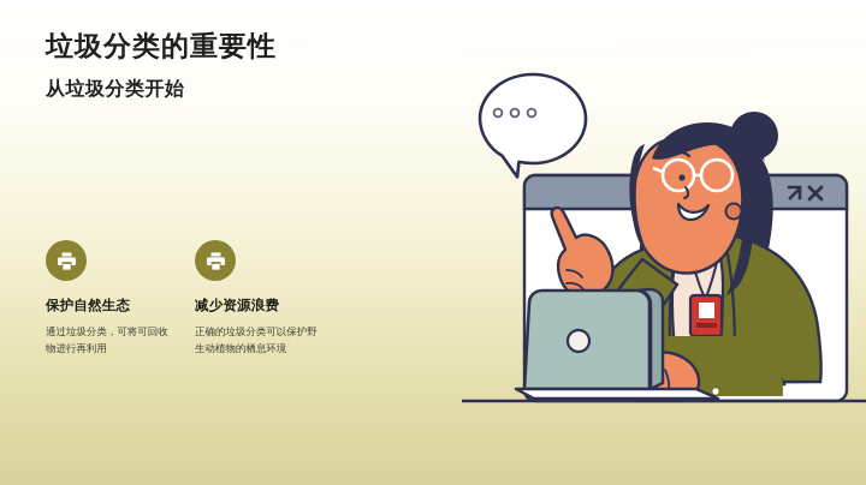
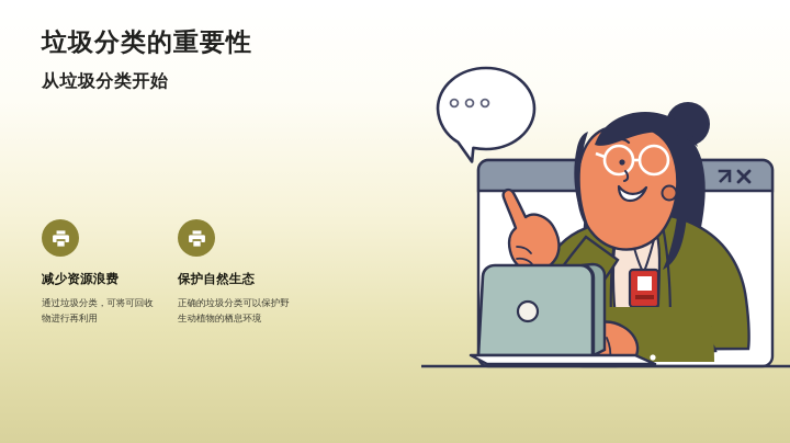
  垃圾分类的重要性
  从垃圾分类开始
- 保护自然生态
+ 减少资源浪费
  通过垃圾分类，可将可回收物进行再利用
- 减少资源浪费
+ 保护自然生态
  正确的垃圾分类可以保护野生动植物的栖息环境
